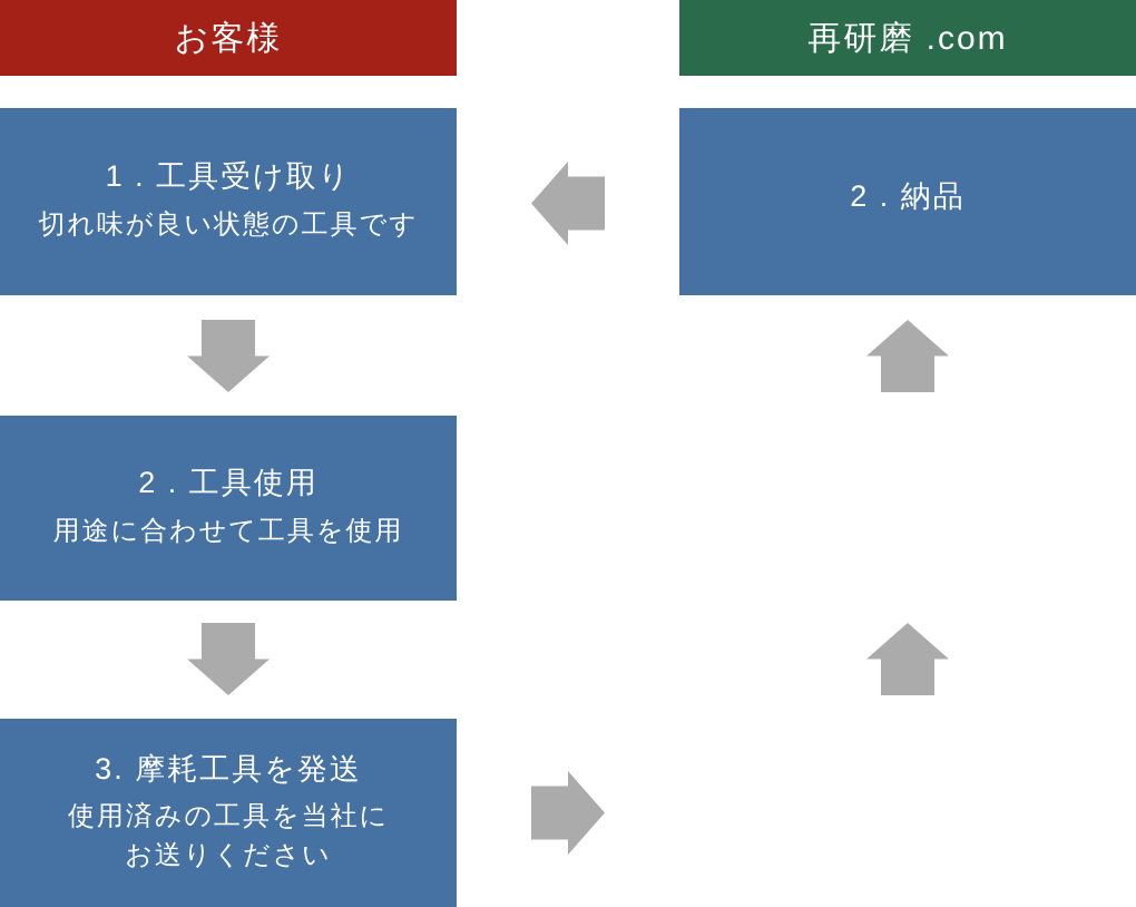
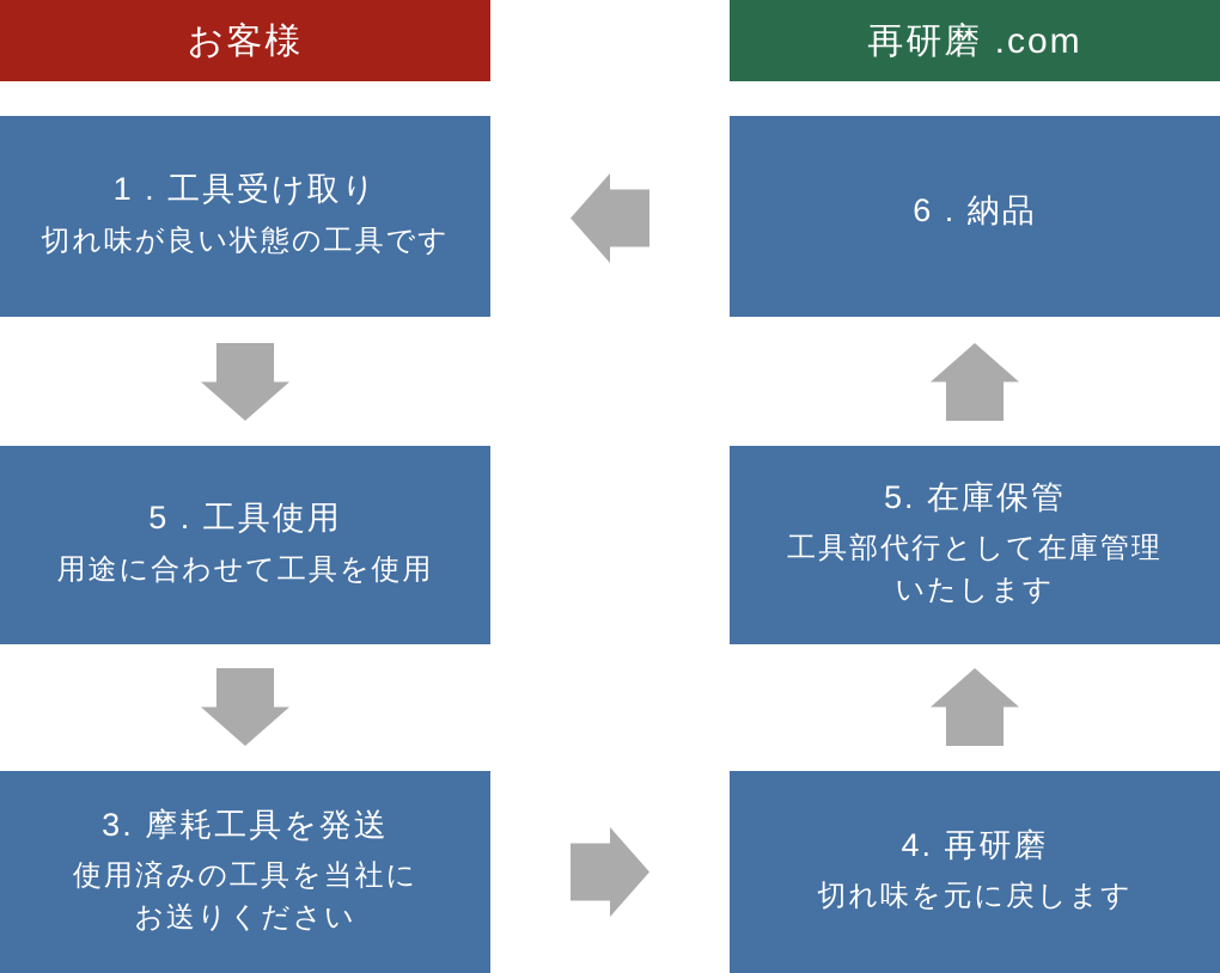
  お客様
  再研磨 .com
  1 . 工具受け取り
  切れ味が良い状態の工具です
- 2 . 工具使用
+ 5 . 工具使用
  用途に合わせて工具を使用
  3. 摩耗工具を発送
  使用済みの工具を当社に
  お送りください
+ 4. 再研磨
+ 切れ味を元に戻します
+ 5. 在庫保管
+ 工具部代行として在庫管理
+ いたします
- 2 . 納品
+ 6 . 納品
